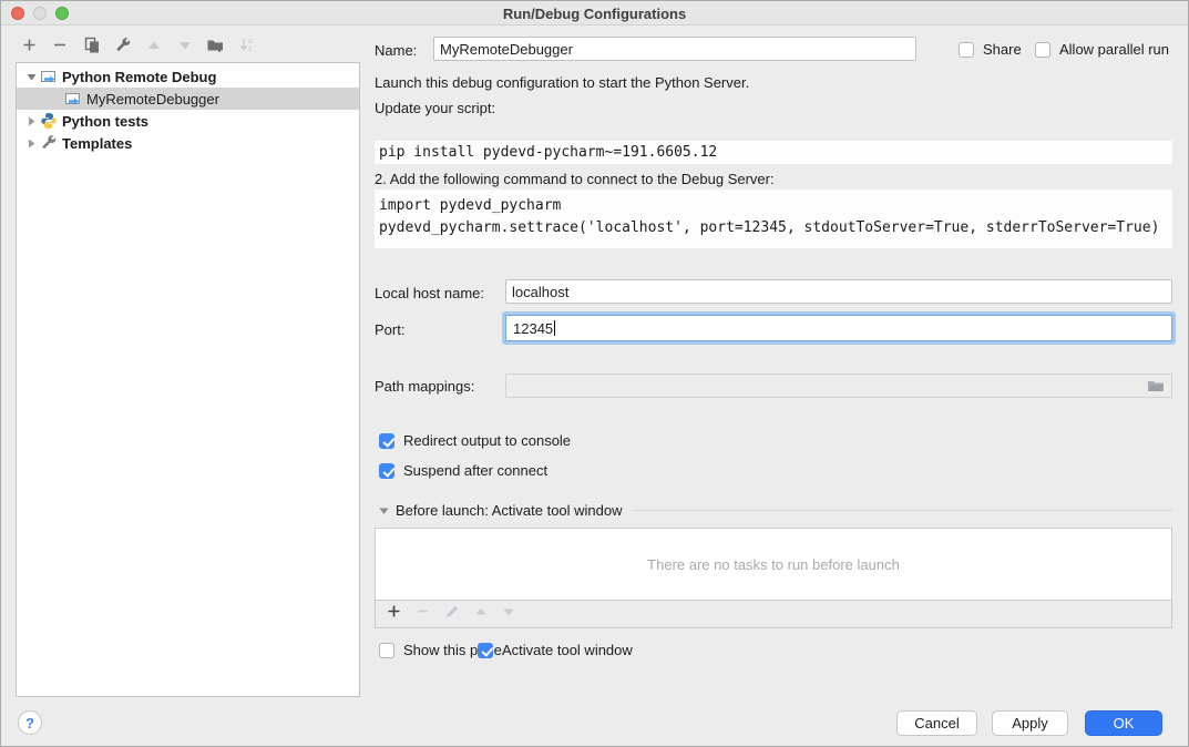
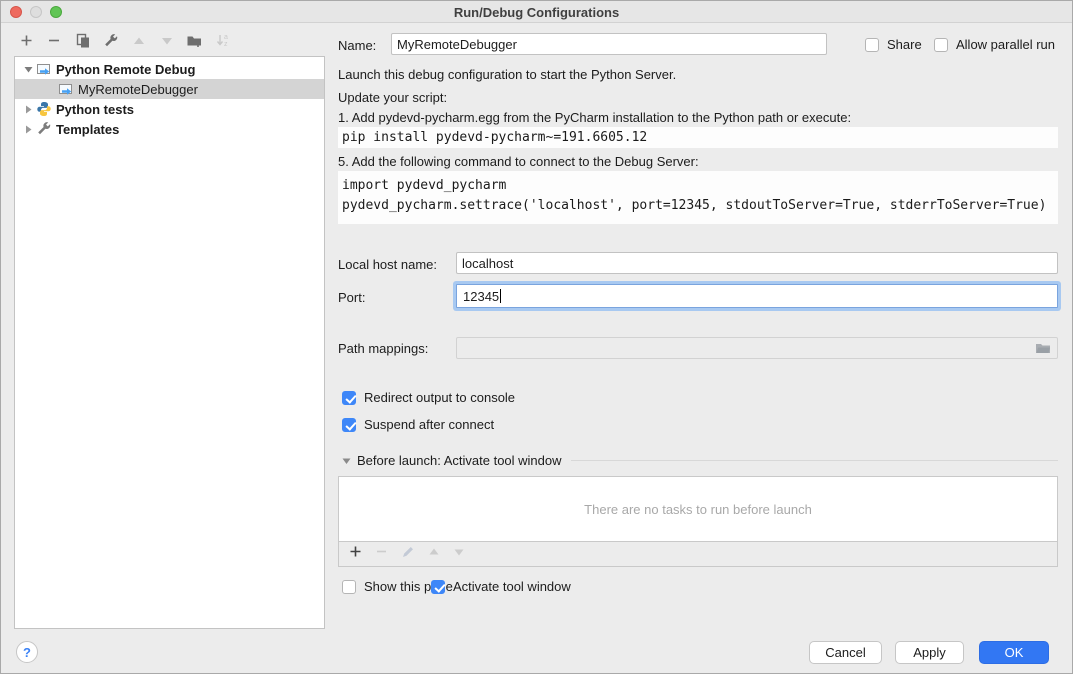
  Run/Debug Configurations
  Python Remote Debug
  MyRemoteDebugger
  Python tests
  Templates
  Name:
  MyRemoteDebugger
  Share
  Allow parallel run
  Launch this debug configuration to start the Python Server.
  Update your script:
+ 1. Add pydevd-pycharm.egg from the PyCharm installation to the Python path or execute:
  pip install pydevd-pycharm~=191.6605.12
- 2. Add the following command to connect to the Debug Server:
+ 5. Add the following command to connect to the Debug Server:
  import pydevd_pycharm
  pydevd_pycharm.settrace('localhost', port=12345, stdoutToServer=True, stderrToServer=True)
  Local host name:
  localhost
  Port:
  12345
  Path mappings:
  Redirect output to console
  Suspend after connect
  Before launch: Activate tool window
  There are no tasks to run before launch
  Show this pe
  Activate tool window
  ?
  Cancel
  Apply
  OK
